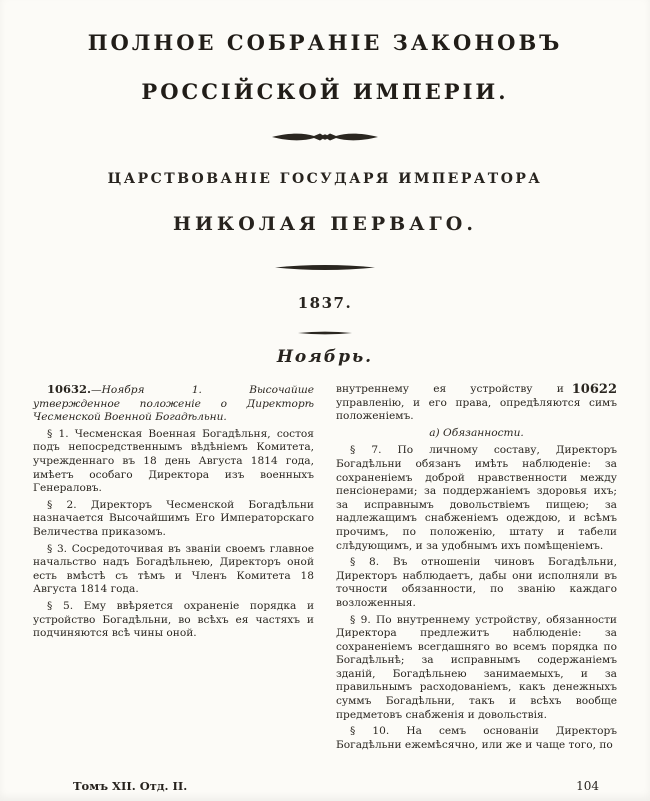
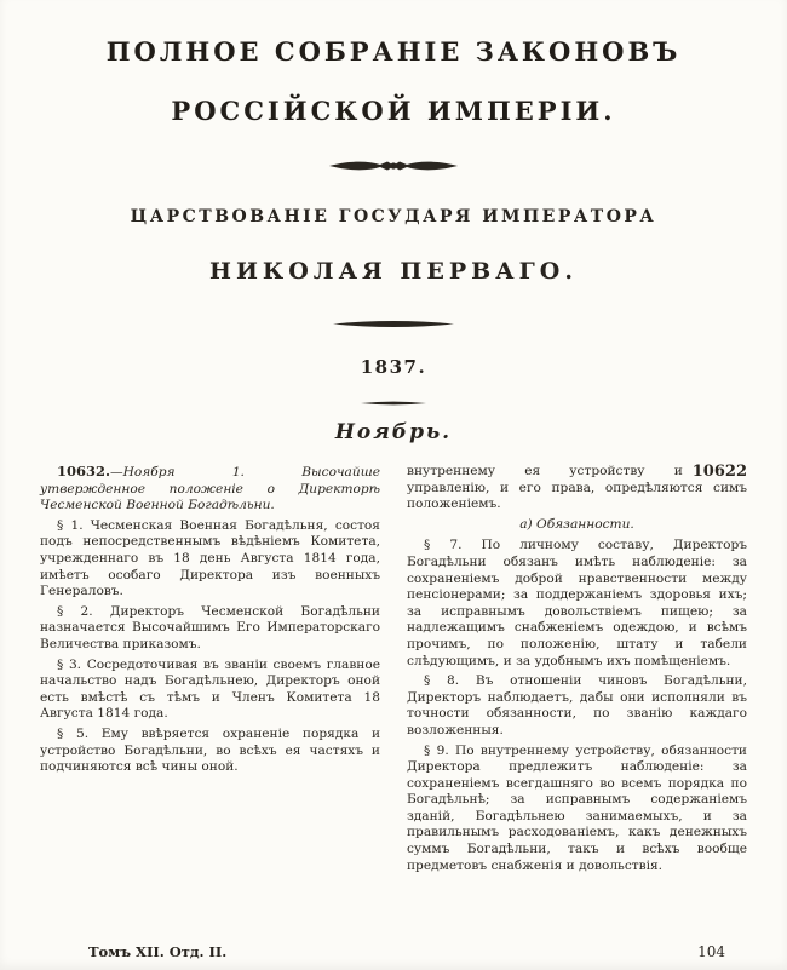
  ПОЛНОЕ СОБРАНІЕ ЗАКОНОВЪ
  РОССІЙСКОЙ ИМПЕРІИ.
  ЦАРСТВОВАНІЕ ГОСУДАРЯ ИМПЕРАТОРА
  НИКОЛАЯ ПЕРВАГО.
  1837.
  Ноябрь.
  10632.—Ноября 1. Высочайше утвержденное положеніе о Директорѣ Чесменской Военной Богадѣльни.
  § 1. Чесменская Военная Богадѣльня, состоя подъ непосредственнымъ вѣдѣніемъ Комитета, учрежденнаго въ 18 день Августа 1814 года, имѣетъ особаго Директора изъ военныхъ Генераловъ.
  § 2. Директоръ Чесменской Богадѣльни назначается Высочайшимъ Его Императорскаго Величества приказомъ.
  § 3. Сосредоточивая въ званіи своемъ главное начальство надъ Богадѣльнею, Директоръ оной есть вмѣстѣ съ тѣмъ и Членъ Комитета 18 Августа 1814 года.
  § 5. Ему ввѣряется охраненіе порядка и устройство Богадѣльни, во всѣхъ ея частяхъ и подчиняются всѣ чины оной.
  10622
  внутреннему ея устройству и управленію, и его права, опредѣляются симъ положеніемъ.
  а) Обязанности.
  § 7. По личному составу, Директоръ Богадѣльни обязанъ имѣть наблюденіе: за сохраненіемъ доброй нравственности между пенсіонерами; за поддержаніемъ здоровья ихъ; за исправнымъ довольствіемъ пищею; за надлежащимъ снабженіемъ одеждою, и всѣмъ прочимъ, по положенію, штату и табели слѣдующимъ, и за удобнымъ ихъ помѣщеніемъ.
  § 8. Въ отношеніи чиновъ Богадѣльни, Директоръ наблюдаетъ, дабы они исполняли въ точности обязанности, по званію каждаго возложенныя.
  § 9. По внутреннему устройству, обязанности Директора предлежитъ наблюденіе: за сохраненіемъ всегдашняго во всемъ порядка по Богадѣльнѣ; за исправнымъ содержаніемъ зданій, Богадѣльнею занимаемыхъ, и за правильнымъ расходованіемъ, какъ денежныхъ суммъ Богадѣльни, такъ и всѣхъ вообще предметовъ снабженія и довольствія.
- § 10. На семъ основаніи Директоръ Богадѣльни ежемѣсячно, или же и чаще того, по
  Томъ XII. Отд. II.
  104
